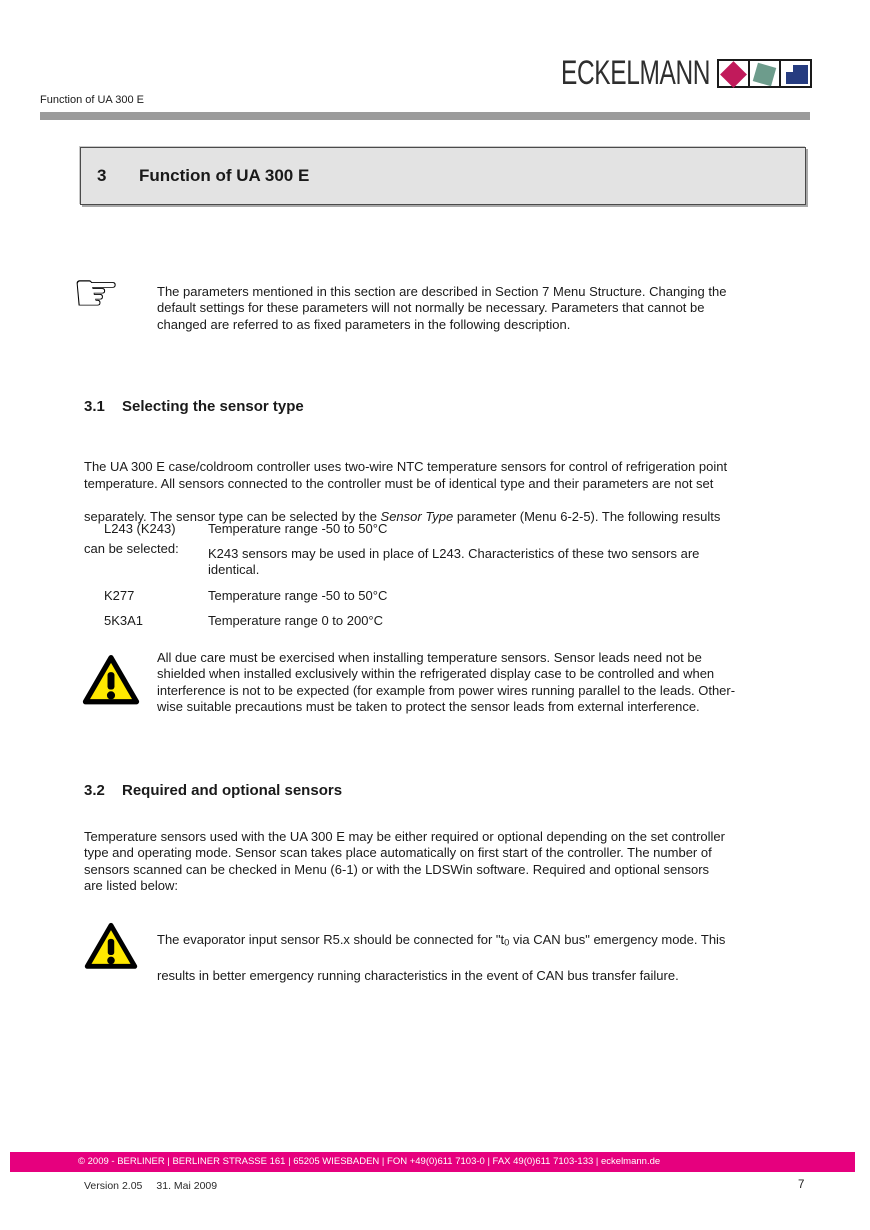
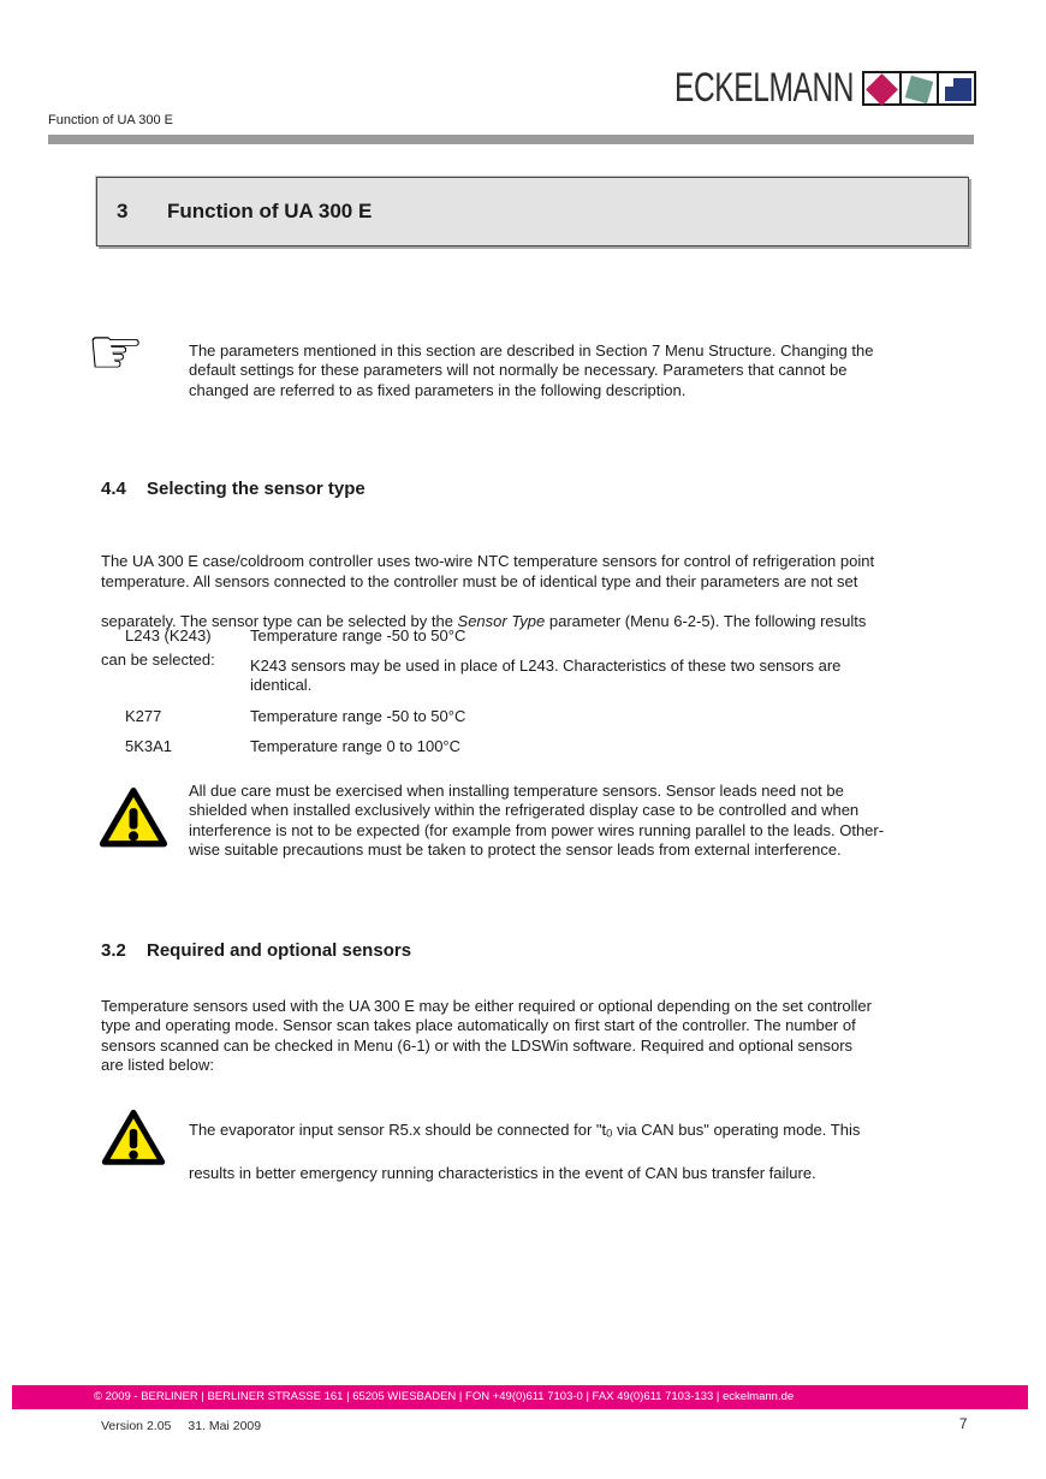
  ECKELMANN
  Function of UA 300 E
  3
  Function of UA 300 E
  ☞
  The parameters mentioned in this section are described in Section 7 Menu Structure. Changing the
  default settings for these parameters will not normally be necessary. Parameters that cannot be
  changed are referred to as fixed parameters in the following description.
- 3.1
+ 4.4
  Selecting the sensor type
  The UA 300 E case/coldroom controller uses two-wire NTC temperature sensors for control of refrigeration point
  temperature. All sensors connected to the controller must be of identical type and their parameters are not set
  separately. The sensor type can be selected by the Sensor Type parameter (Menu 6-2-5). The following results
  can be selected:
  L243 (K243)
  Temperature range -50 to 50°C
  K243 sensors may be used in place of L243. Characteristics of these two sensors are
  identical.
  K277
  Temperature range -50 to 50°C
  5K3A1
- Temperature range 0 to 200°C
+ Temperature range 0 to 100°C
  All due care must be exercised when installing temperature sensors. Sensor leads need not be
  shielded when installed exclusively within the refrigerated display case to be controlled and when
  interference is not to be expected (for example from power wires running parallel to the leads. Other-
  wise suitable precautions must be taken to protect the sensor leads from external interference.
  3.2
  Required and optional sensors
  Temperature sensors used with the UA 300 E may be either required or optional depending on the set controller
  type and operating mode. Sensor scan takes place automatically on first start of the controller. The number of
  sensors scanned can be checked in Menu (6-1) or with the LDSWin software. Required and optional sensors
  are listed below:
- The evaporator input sensor R5.x should be connected for "t0 via CAN bus" emergency mode. This
+ The evaporator input sensor R5.x should be connected for "t0 via CAN bus" operating mode. This
  results in better emergency running characteristics in the event of CAN bus transfer failure.
  © 2009 - BERLINER | BERLINER STRASSE 161 | 65205 WIESBADEN | FON +49(0)611 7103-0 | FAX 49(0)611 7103-133 | eckelmann.de
  Version 2.05 31. Mai 2009
  7
